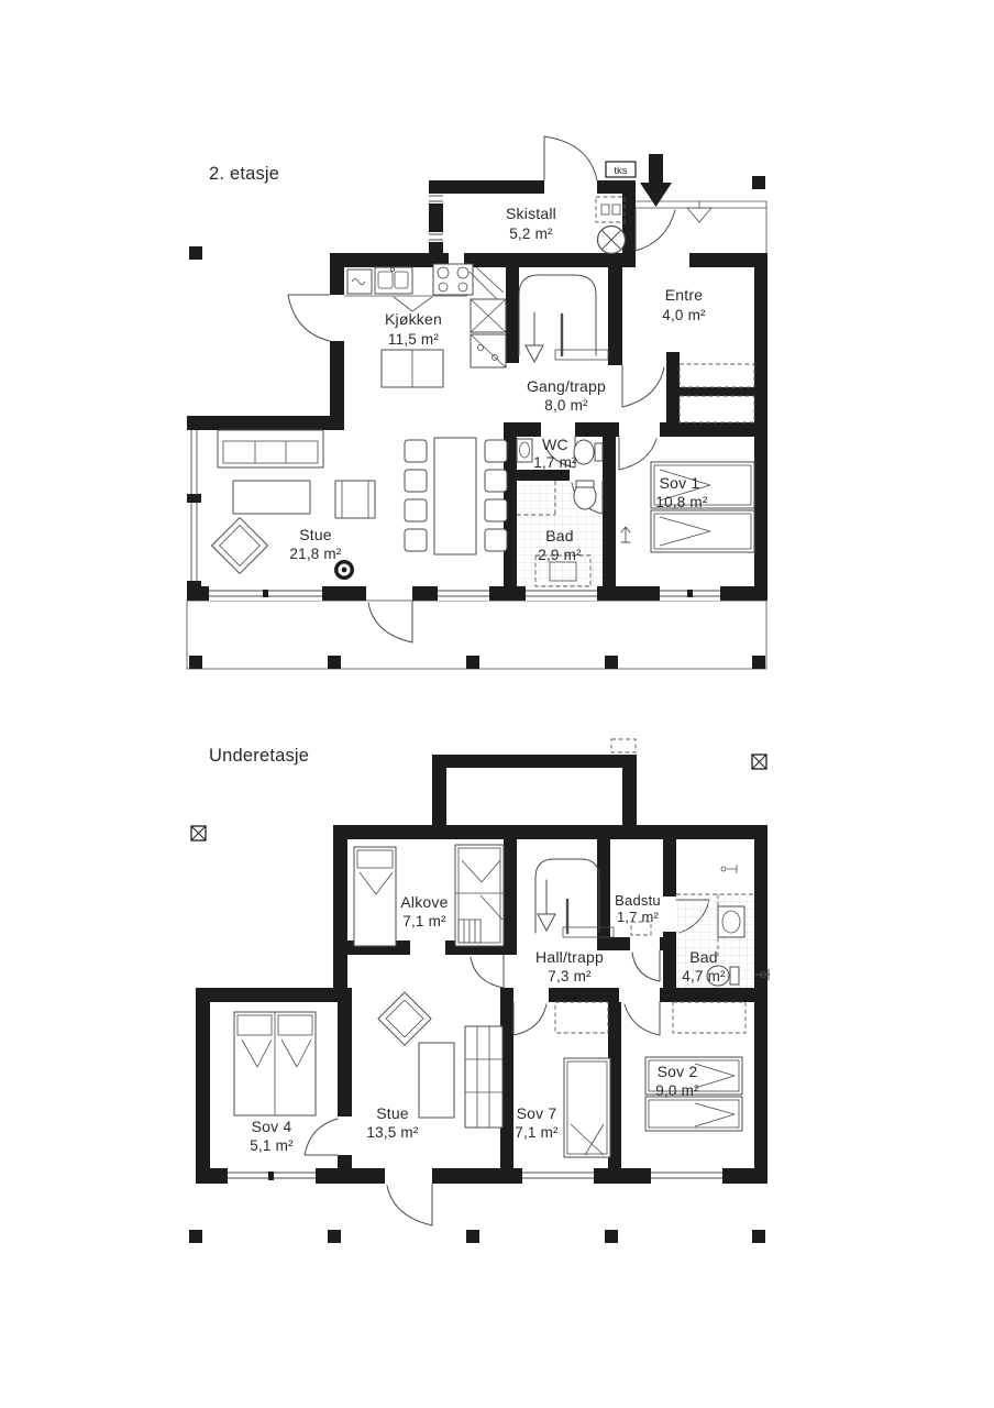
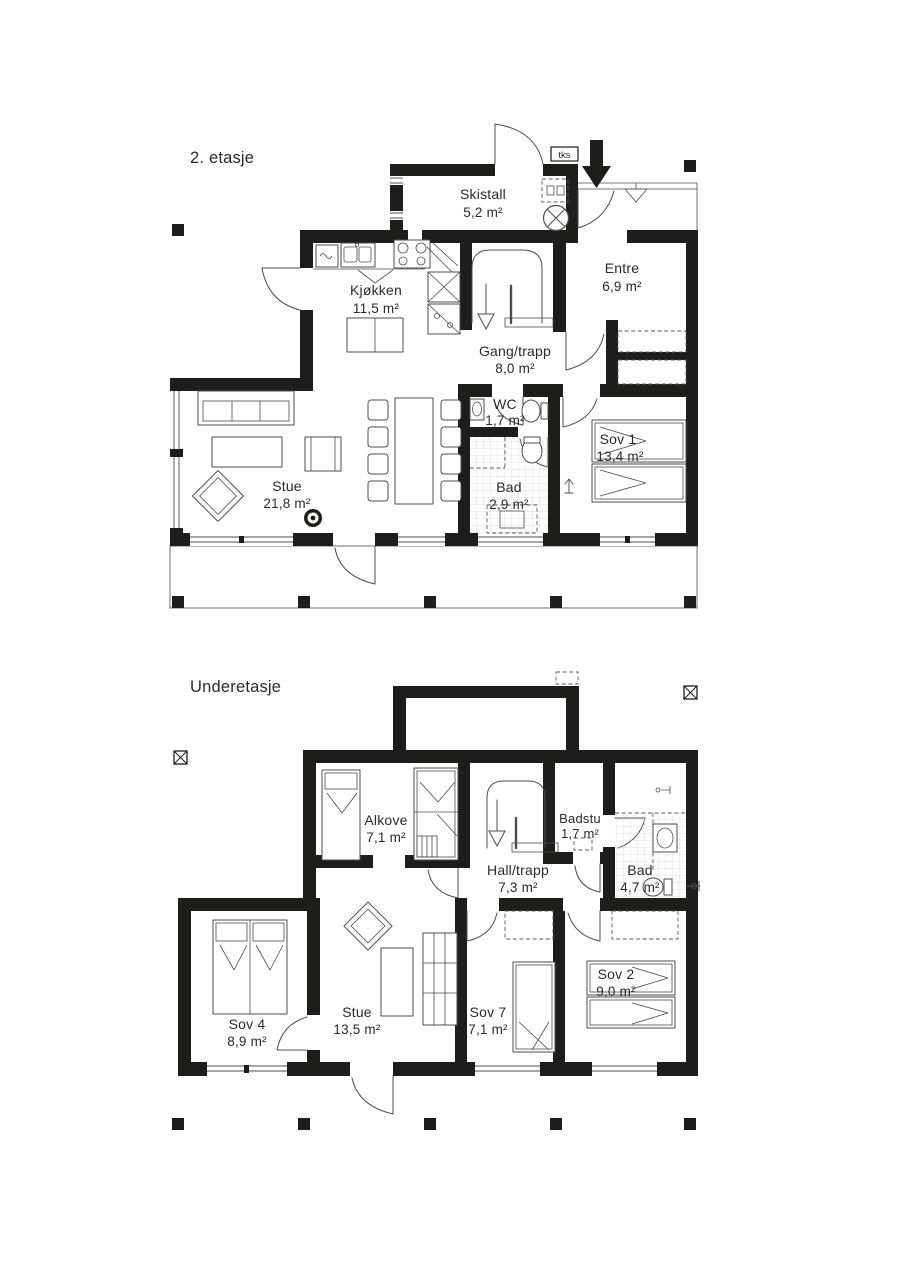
  2. etasje
  tks
  Skistall
  5,2 m²
  Entre
- 4,0 m²
+ 6,9 m²
  Kjøkken
  11,5 m²
  Gang/trapp
  8,0 m²
  WC
  1,7 m²
  Bad
  2,9 m²
  Sov 1
- 10,8 m²
+ 13,4 m²
  Stue
  21,8 m²
  Underetasje
  Alkove
  7,1 m²
  Hall/trapp
  7,3 m²
  Badstu
  1,7 m²
  Bad
  4,7 m²
  Sov 4
- 5,1 m²
+ 8,9 m²
  Stue
  13,5 m²
  Sov 7
  7,1 m²
  Sov 2
  9,0 m²
